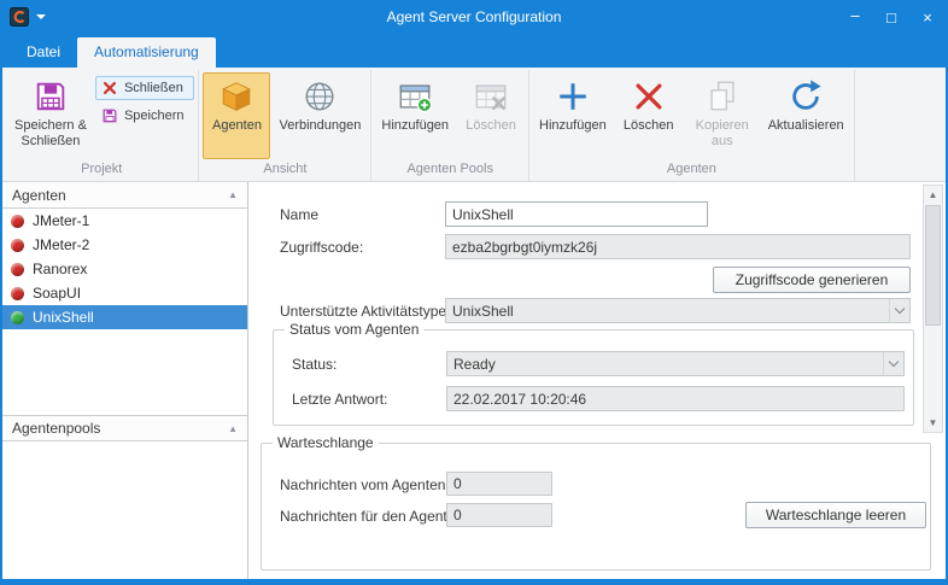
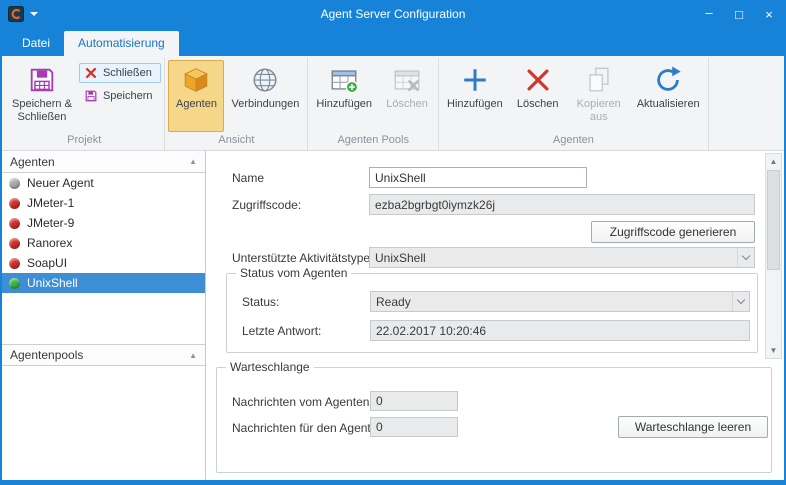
  Agent Server Configuration
  –
  □
  ×
  Datei
  Automatisierung
  Speichern &
  Schließen
  Schließen
  Speichern
  Projekt
  Agenten
  Verbindungen
  Ansicht
  Hinzufügen
  Löschen
  Agenten Pools
  Hinzufügen
  Löschen
  Kopieren aus
  Aktualisieren
  Agenten
  Agenten
  ▲
+ Neuer Agent
  JMeter-1
- JMeter-2
+ JMeter-9
  Ranorex
  SoapUI
  UnixShell
  Agentenpools
  ▲
  Name
  UnixShell
  Zugriffscode:
  ezba2bgrbgt0iymzk26j
  Zugriffscode generieren
  Unterstützte Aktivitätstype
  UnixShell
  Status vom Agenten
  Status:
  Ready
  Letzte Antwort:
  22.02.2017 10:20:46
  ▲
  ▼
  Warteschlange
  Nachrichten vom Agenten
  0
  Nachrichten für den Agen
  0
  Warteschlange leeren
